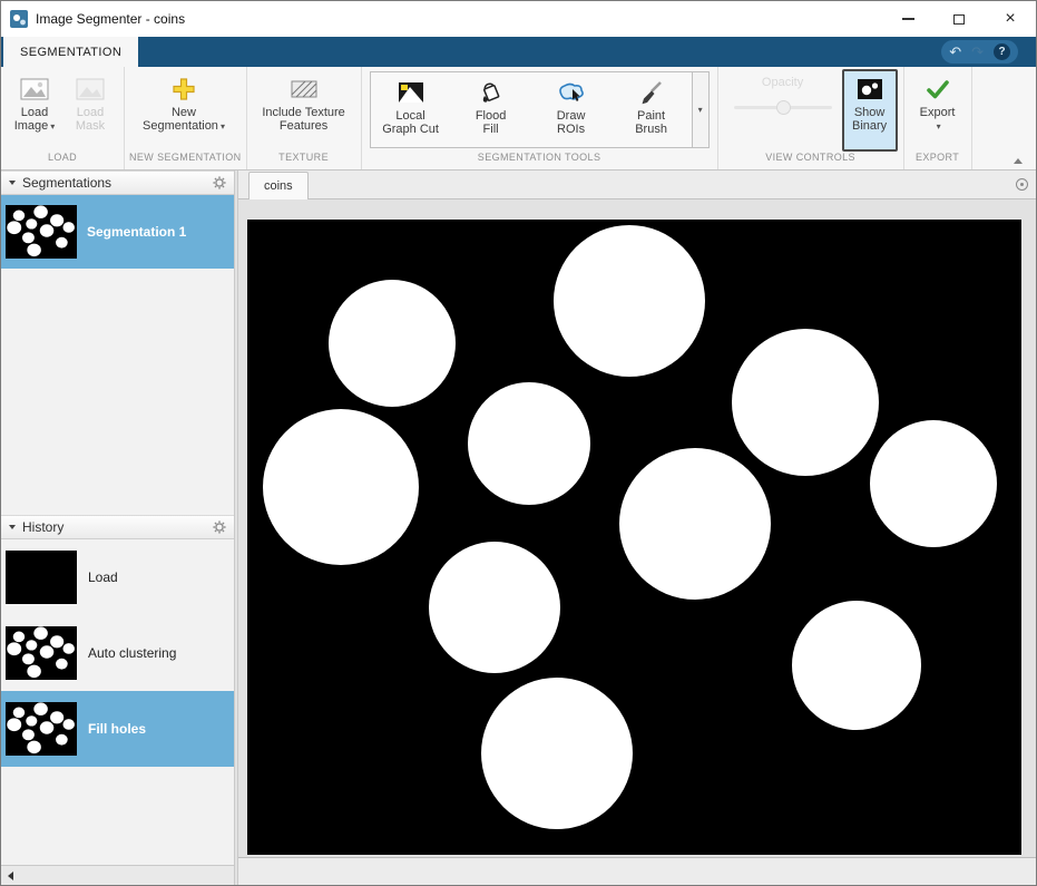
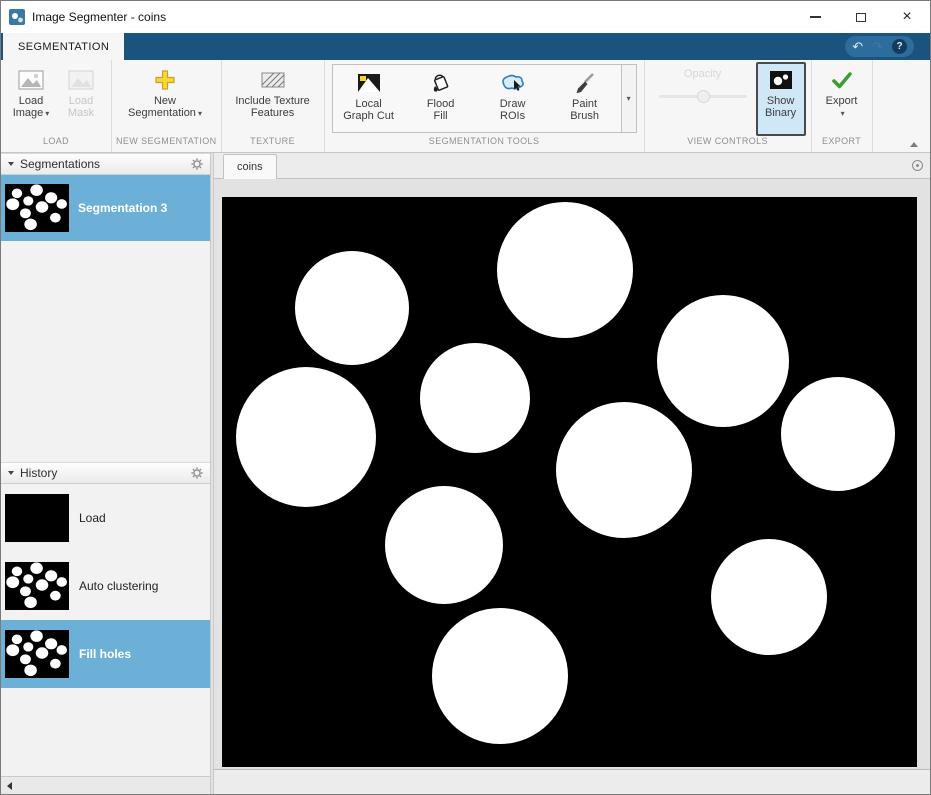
  Image Segmenter - coins
  ×
  SEGMENTATION
  ↶
  ?
  Load
  Image ▾
  Load
  Mask
  LOAD
  New
  Segmentation ▾
  NEW SEGMENTATION
  Include Texture
  Features
  TEXTURE
  Local
  Graph Cut
  Flood
  Fill
  Draw
  ROIs
  Paint
  Brush
  ▾
  SEGMENTATION TOOLS
  Opacity
  Show
  Binary
  VIEW CONTROLS
  Export
  ▾
  EXPORT
  Segmentations
- Segmentation 1
+ Segmentation 3
  History
  Load
  Auto clustering
  Fill holes
  coins
